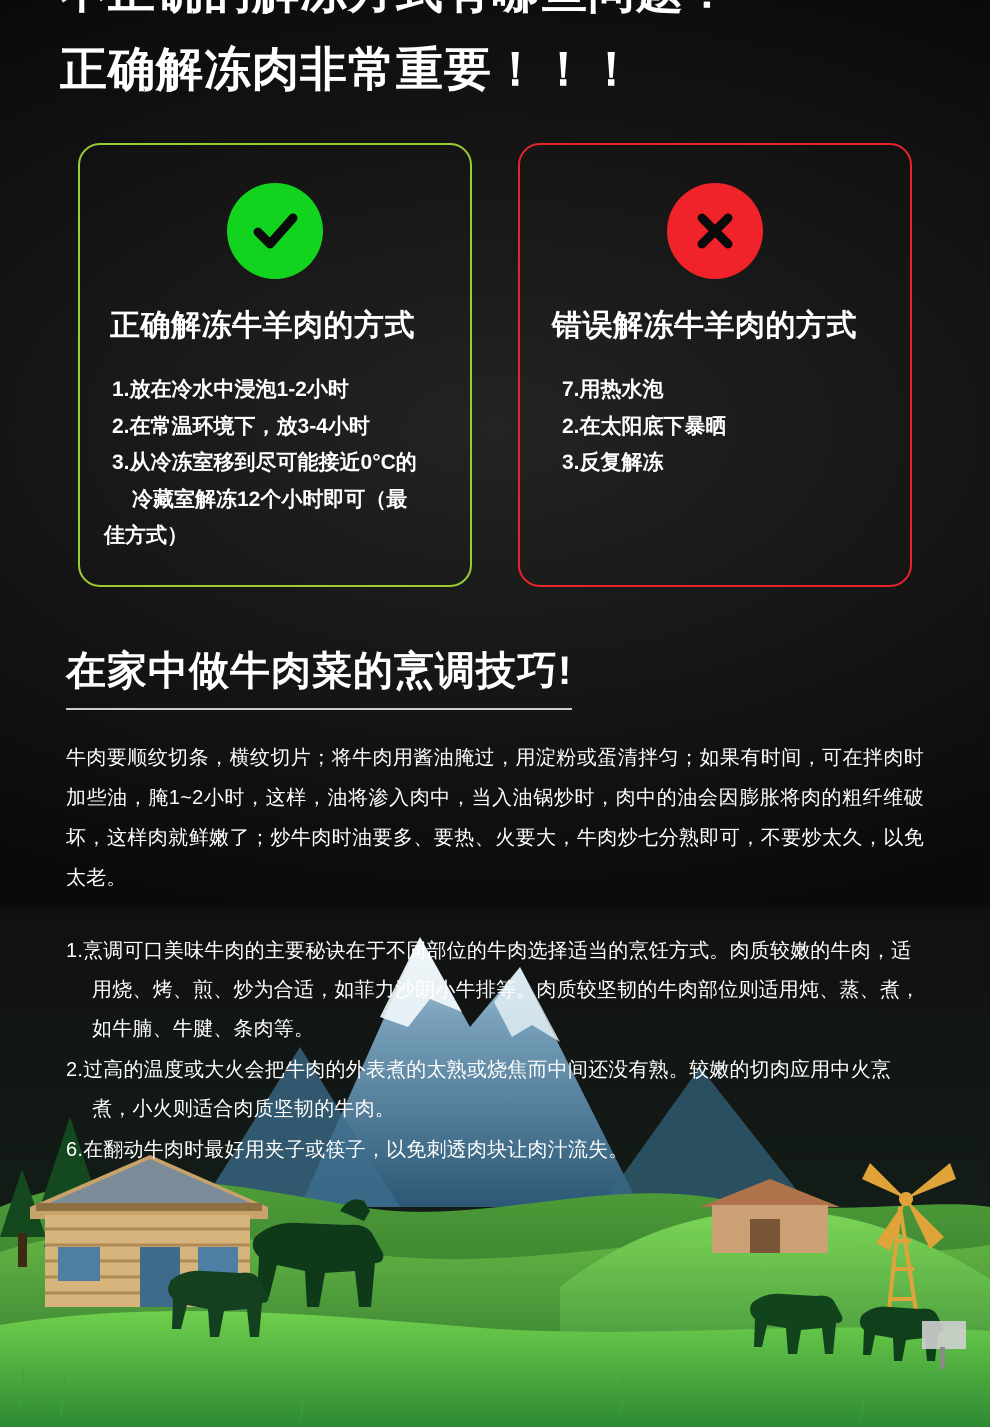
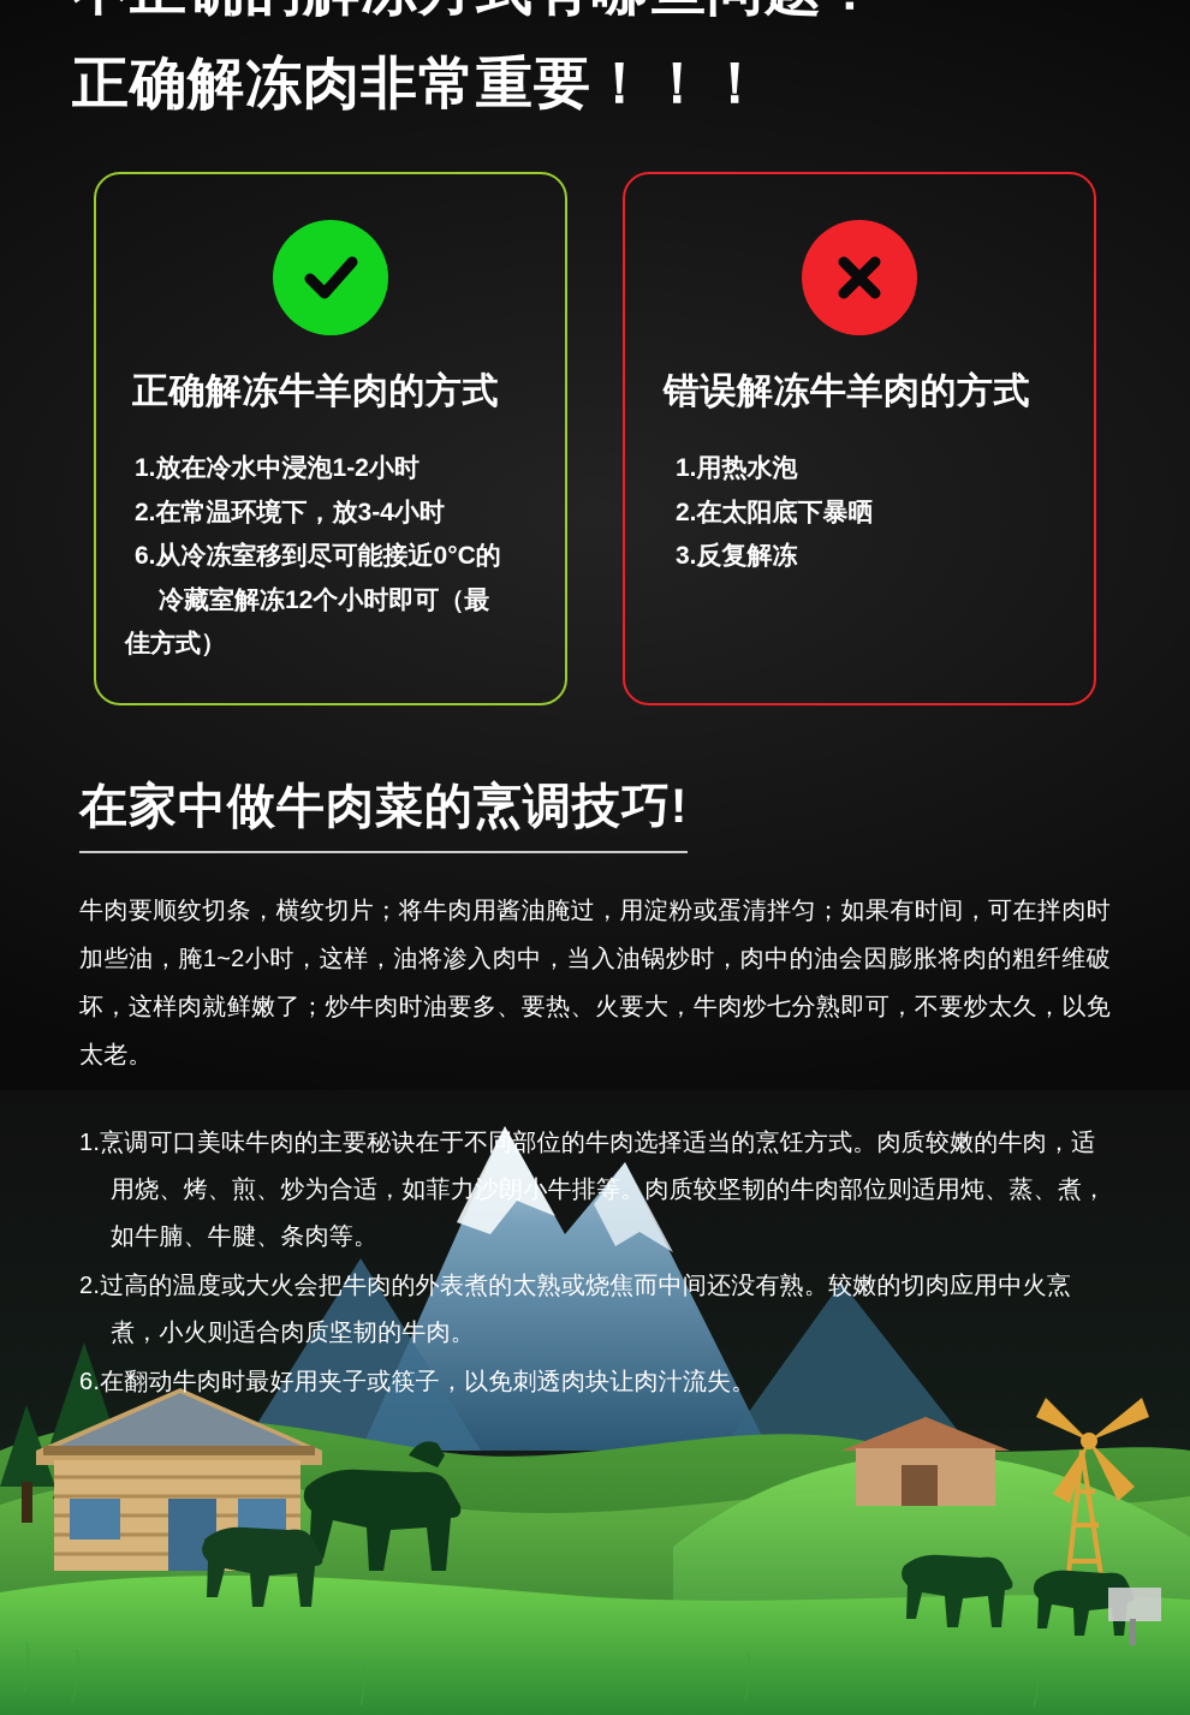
  正确解冻肉非常重要！！！
  正确解冻牛羊肉的方式
  1.放在冷水中浸泡1-2小时
  2.在常温环境下，放3-4小时
- 3.从冷冻室移到尽可能接近0°C的
+ 6.从冷冻室移到尽可能接近0°C的
  冷藏室解冻12个小时即可（最
  佳方式）
  错误解冻牛羊肉的方式
- 7.用热水泡
+ 1.用热水泡
  2.在太阳底下暴晒
  3.反复解冻
  在家中做牛肉菜的烹调技巧!
  牛肉要顺纹切条，横纹切片；将牛肉用酱油腌过，用淀粉或蛋清拌匀；如果有时间，可在拌肉时加些油，腌1~2小时，这样，油将渗入肉中，当入油锅炒时，肉中的油会因膨胀将肉的粗纤维破坏，这样肉就鲜嫩了；炒牛肉时油要多、要热、火要大，牛肉炒七分熟即可，不要炒太久，以免太老。
  1.烹调可口美味牛肉的主要秘诀在于不同部位的牛肉选择适当的烹饪方式。肉质较嫩的牛肉，适用烧、烤、煎、炒为合适，如菲力沙朗小牛排等。肉质较坚韧的牛肉部位则适用炖、蒸、煮，如牛腩、牛腱、条肉等。
  2.过高的温度或大火会把牛肉的外表煮的太熟或烧焦而中间还没有熟。较嫩的切肉应用中火烹煮，小火则适合肉质坚韧的牛肉。
  6.在翻动牛肉时最好用夹子或筷子，以免刺透肉块让肉汁流失。
